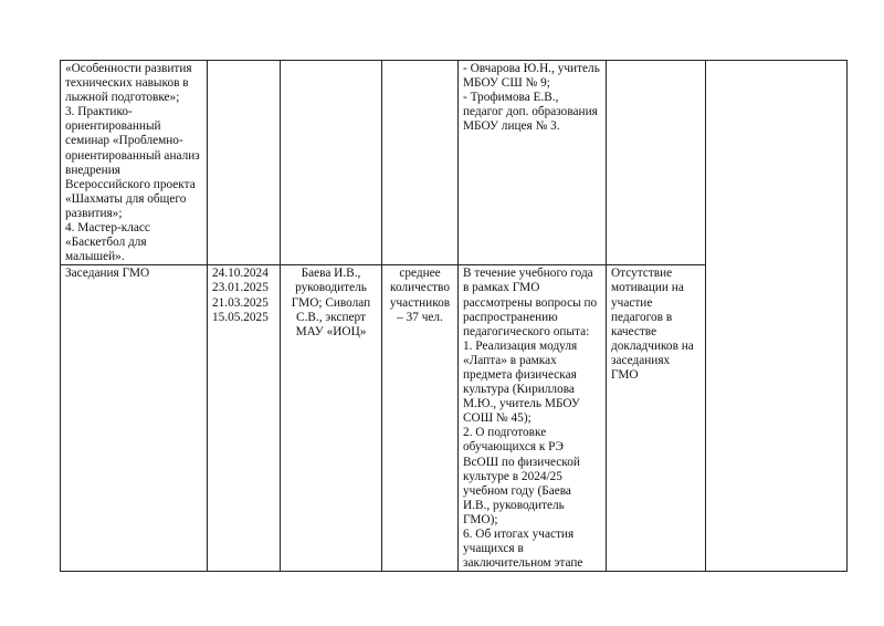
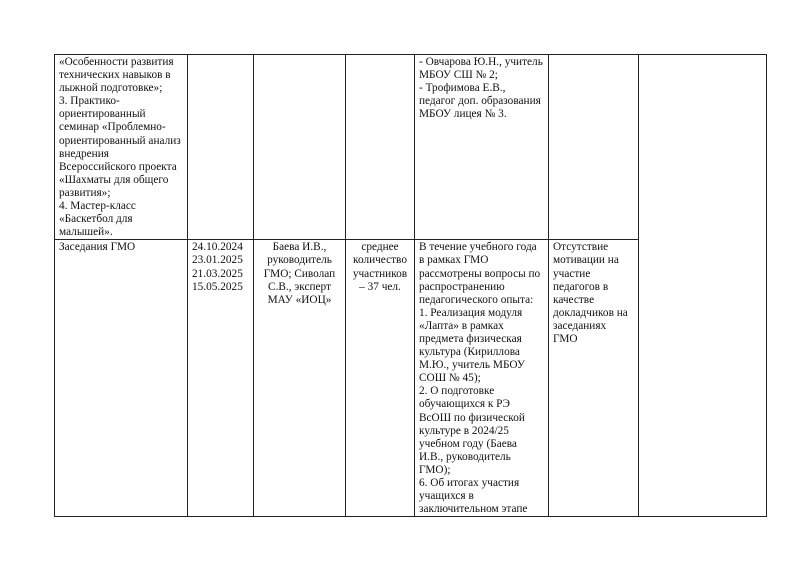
- «Особенности развитиятехнических навыков влыжной подготовке»;3. Практико-ориентированныйсеминар «Проблемно-ориентированный анализвнедренияВсероссийского проекта«Шахматы для общегоразвития»;4. Мастер-класс«Баскетбол длямалышей».				- Овчарова Ю.Н., учительМБОУ СШ № 9;- Трофимова Е.В.,педагог доп. образованияМБОУ лицея № 3.
+ «Особенности развитиятехнических навыков влыжной подготовке»;3. Практико-ориентированныйсеминар «Проблемно-ориентированный анализвнедренияВсероссийского проекта«Шахматы для общегоразвития»;4. Мастер-класс«Баскетбол длямалышей».				- Овчарова Ю.Н., учительМБОУ СШ № 2;- Трофимова Е.В.,педагог доп. образованияМБОУ лицея № 3.
  Заседания ГМО	24.10.202423.01.202521.03.202515.05.2025	Баева И.В.,руководительГМО; СиволапС.В., экспертМАУ «ИОЦ»	среднееколичествоучастников– 37 чел.	В течение учебного годав рамках ГМОрассмотрены вопросы пораспространениюпедагогического опыта:1. Реализация модуля«Лапта» в рамкахпредмета физическаякультура (КирилловаМ.Ю., учитель МБОУСОШ № 45);2. О подготовкеобучающихся к РЭВсОШ по физическойкультуре в 2024/25учебном году (БаеваИ.В., руководительГМО);6. Об итогах участияучащихся взаключительном этапе	Отсутствиемотивации научастиепедагогов вкачестведокладчиков назаседанияхГМО
